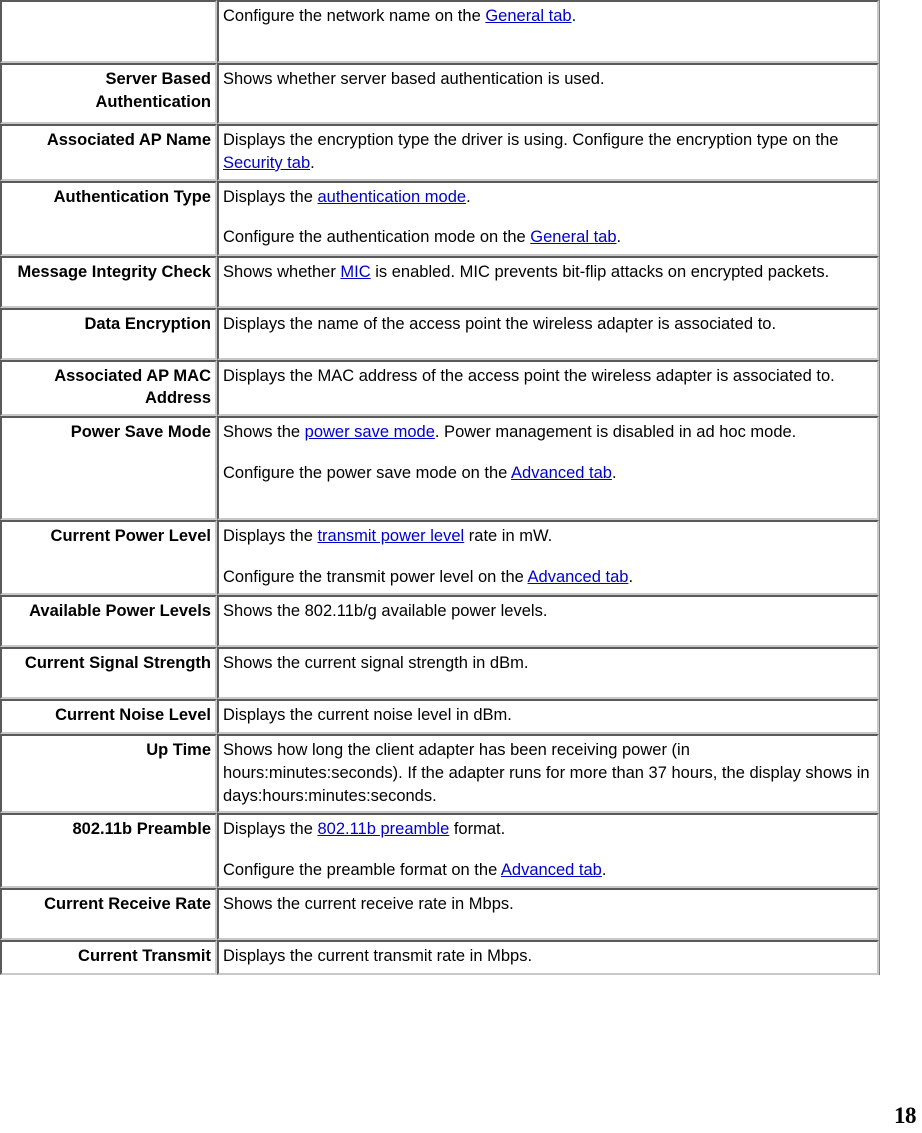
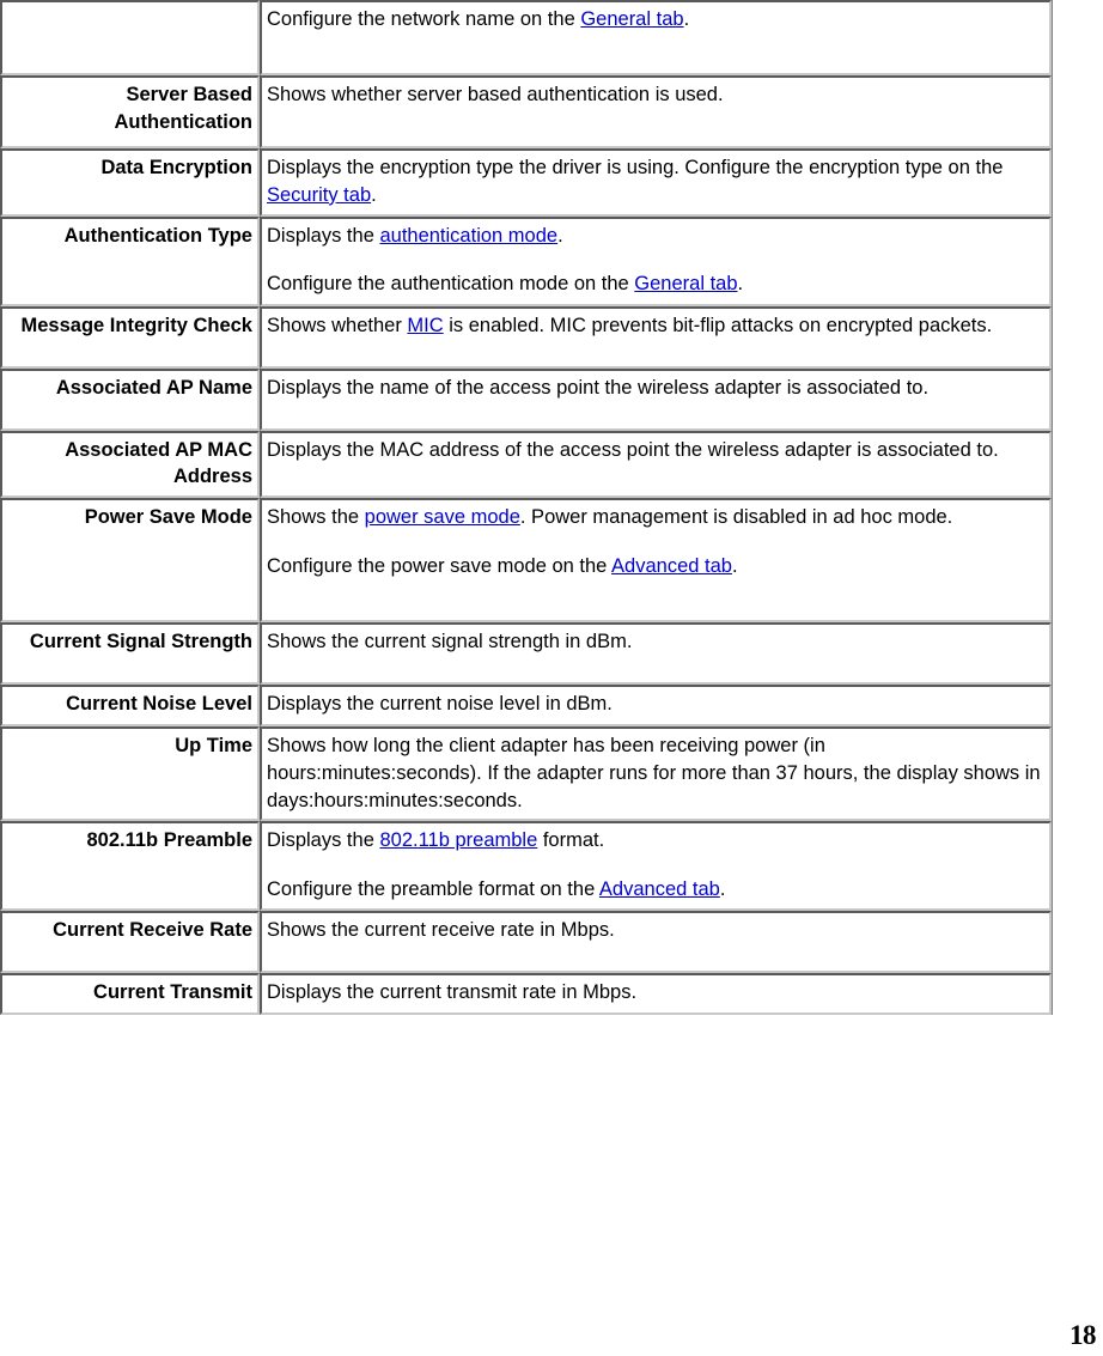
  	Configure the network name on the General tab.
  Server Based Authentication	Shows whether server based authentication is used.
- Associated AP Name	Displays the encryption type the driver is using. Configure the encryption type on the Security tab.
+ Data Encryption	Displays the encryption type the driver is using. Configure the encryption type on the Security tab.
  Authentication Type	Displays the authentication mode.Configure the authentication mode on the General tab.
  Message Integrity Check	Shows whether MIC is enabled. MIC prevents bit-flip attacks on encrypted packets.
- Data Encryption	Displays the name of the access point the wireless adapter is associated to.
+ Associated AP Name	Displays the name of the access point the wireless adapter is associated to.
  Associated AP MAC Address	Displays the MAC address of the access point the wireless adapter is associated to.
  Power Save Mode	Shows the power save mode. Power management is disabled in ad hoc mode.Configure the power save mode on the Advanced tab.
- Current Power Level	Displays the transmit power level rate in mW.Configure the transmit power level on the Advanced tab.
- Available Power Levels	Shows the 802.11b/g available power levels.
  Current Signal Strength	Shows the current signal strength in dBm.
  Current Noise Level	Displays the current noise level in dBm.
  Up Time	Shows how long the client adapter has been receiving power (in hours:minutes:seconds). If the adapter runs for more than 37 hours, the display shows in days:hours:minutes:seconds.
  802.11b Preamble	Displays the 802.11b preamble format.Configure the preamble format on the Advanced tab.
  Current Receive Rate	Shows the current receive rate in Mbps.
  Current Transmit	Displays the current transmit rate in Mbps.
  18
